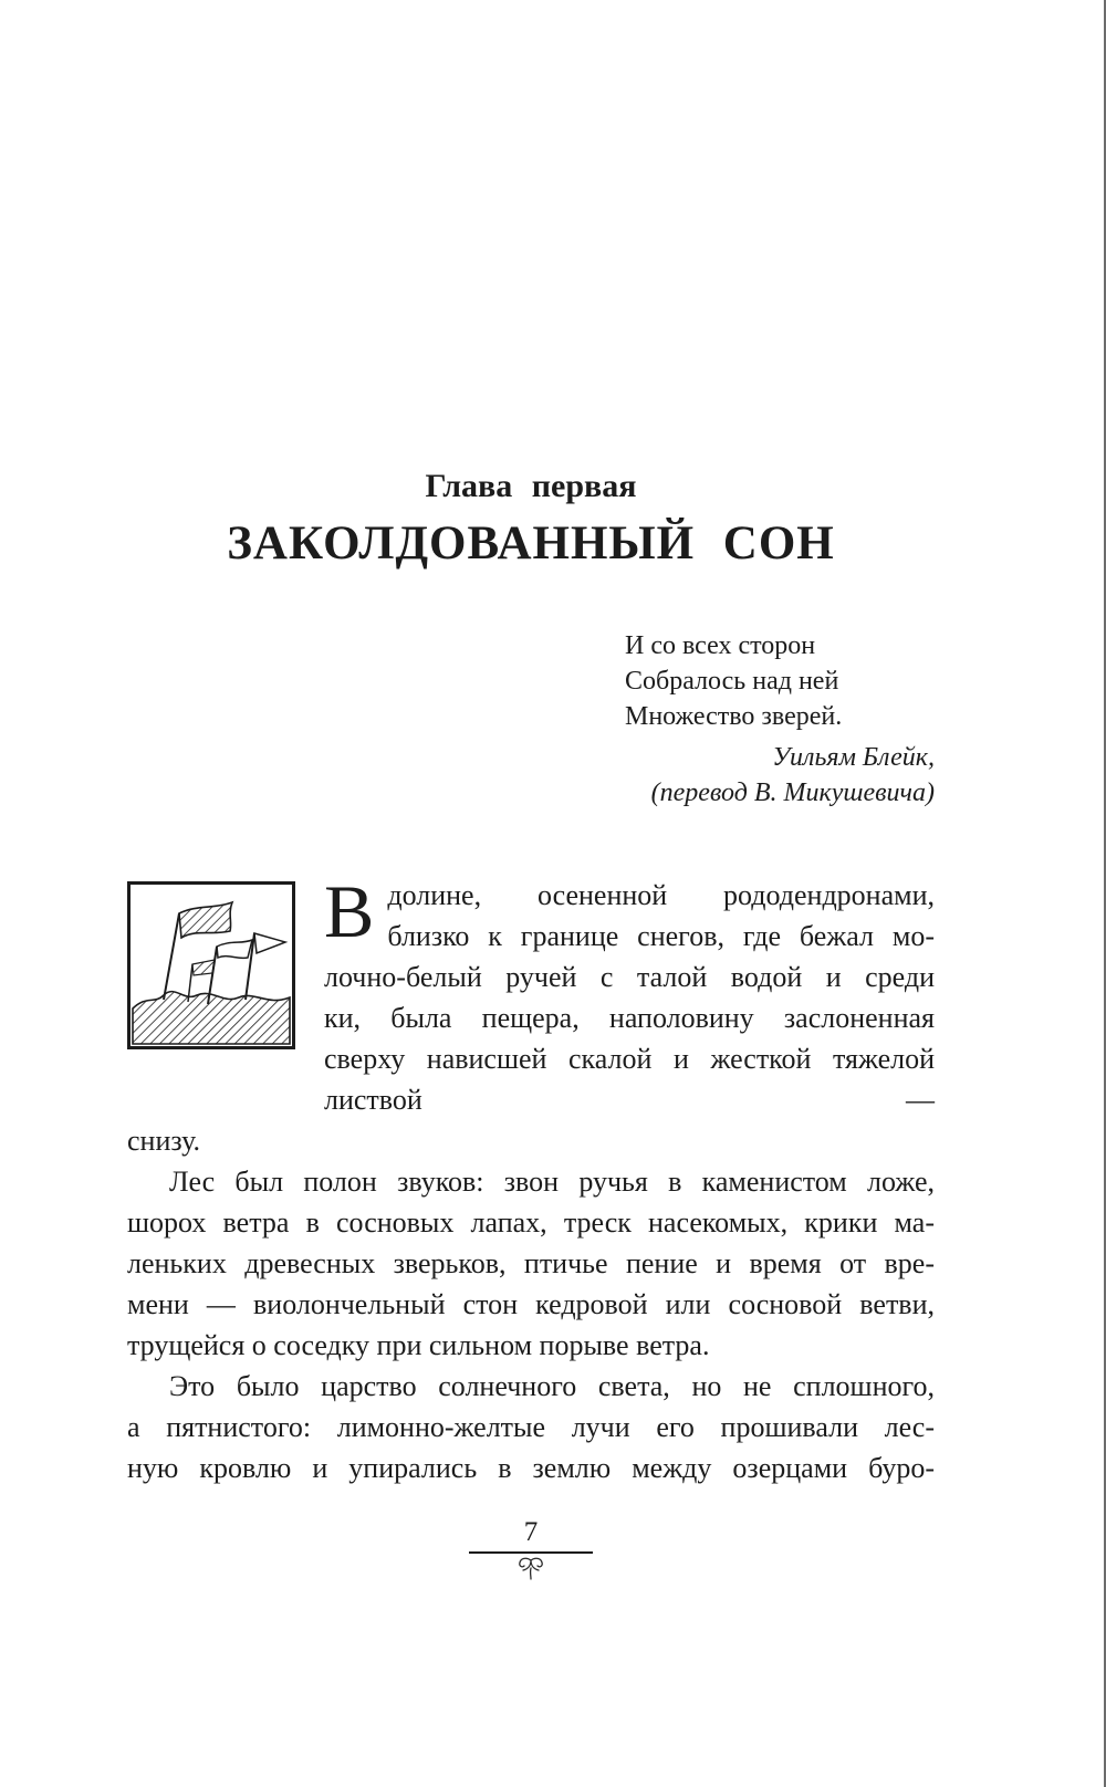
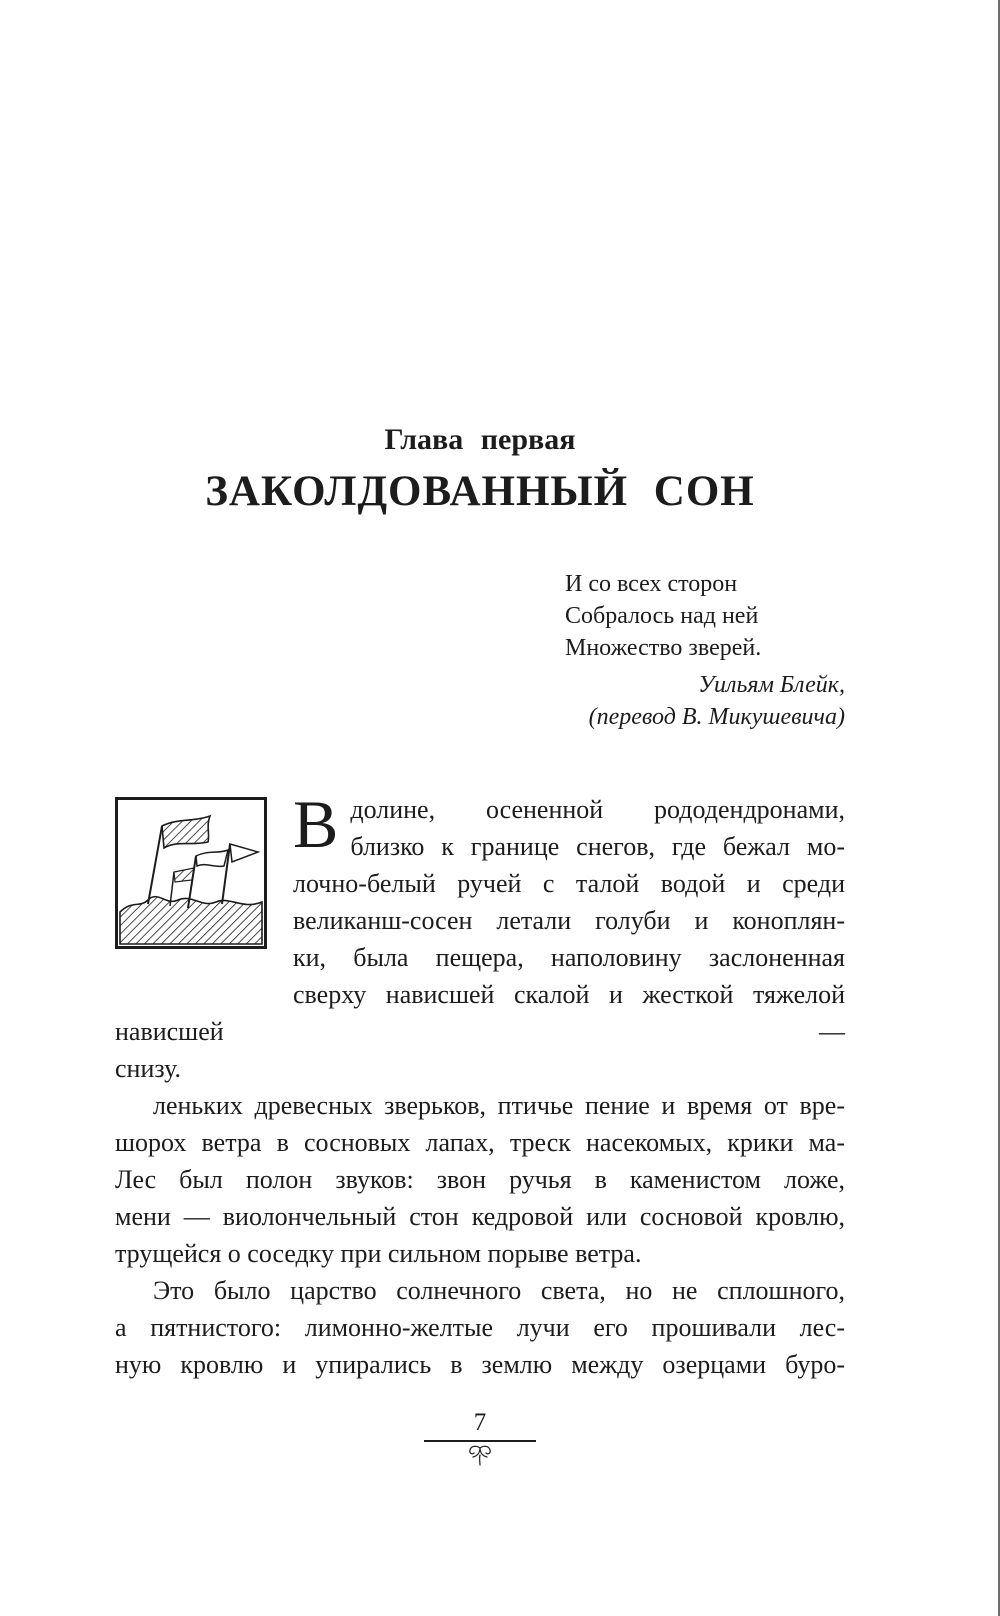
  Глава первая
  ЗАКОЛДОВАННЫЙ СОН
  И со всех сторон
  Собралось над ней
  Множество зверей.
  Уильям Блейк,
  (перевод В. Микушевича)
  В
  долине, осененной рододендронами,
  близко к границе снегов, где бежал мо-
  лочно-белый ручей с талой водой и среди
+ великанш-сосен летали голуби и коноплян-
  ки, была пещера, наполовину заслоненная
- сверху нависшей скалой и жесткой тяжелой листвой —
+ сверху нависшей скалой и жесткой тяжелой нависшей —
  снизу.
- Лес был полон звуков: звон ручья в каменистом ложе,
+ леньких древесных зверьков, птичье пение и время от вре-
  шорох ветра в сосновых лапах, треск насекомых, крики ма-
- леньких древесных зверьков, птичье пение и время от вре-
+ Лес был полон звуков: звон ручья в каменистом ложе,
- мени — виолончельный стон кедровой или сосновой ветви,
+ мени — виолончельный стон кедровой или сосновой кровлю,
  трущейся о соседку при сильном порыве ветра.
  Это было царство солнечного света, но не сплошного,
  а пятнистого: лимонно-желтые лучи его прошивали лес-
  ную кровлю и упирались в землю между озерцами буро-
  7
